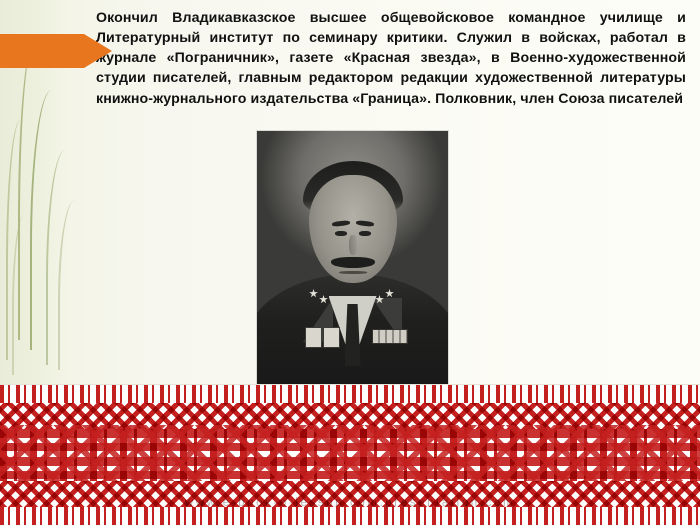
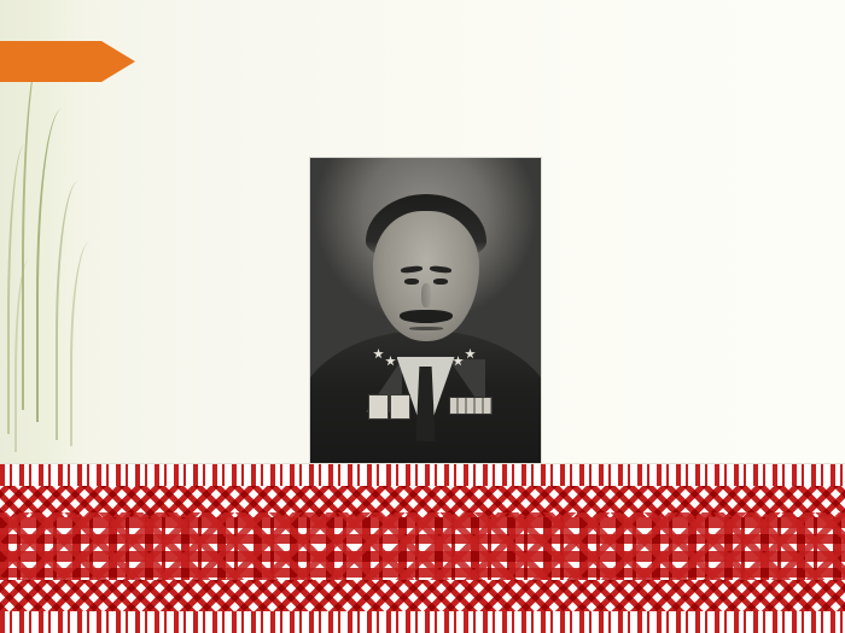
- Окончил Владикавказское высшее общевойсковое командное училище и Литературный институт по семинару критики. Служил в войсках, работал в журнале «Пограничник», газете «Красная звезда», в Военно-художественной студии писателей, главным редактором редакции художественной литературы книжно-журнального издательства «Граница». Полковник, член Союза писателей
- www.e-book-o-lesson.com.presentation.com
